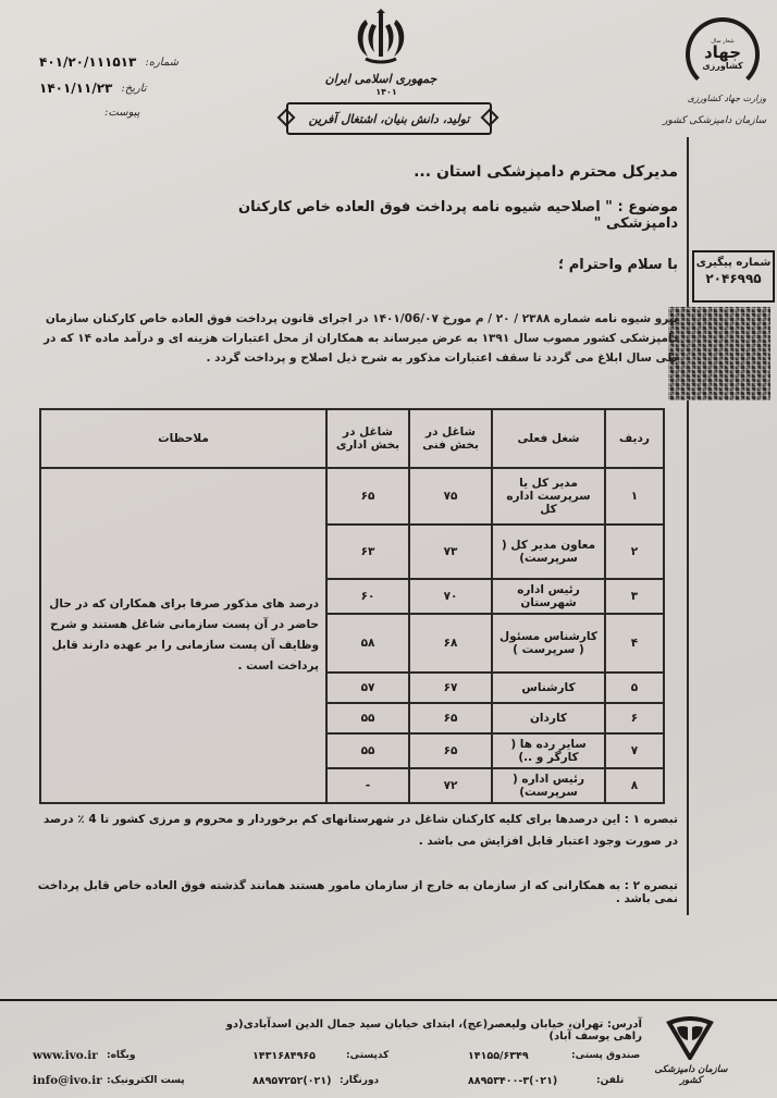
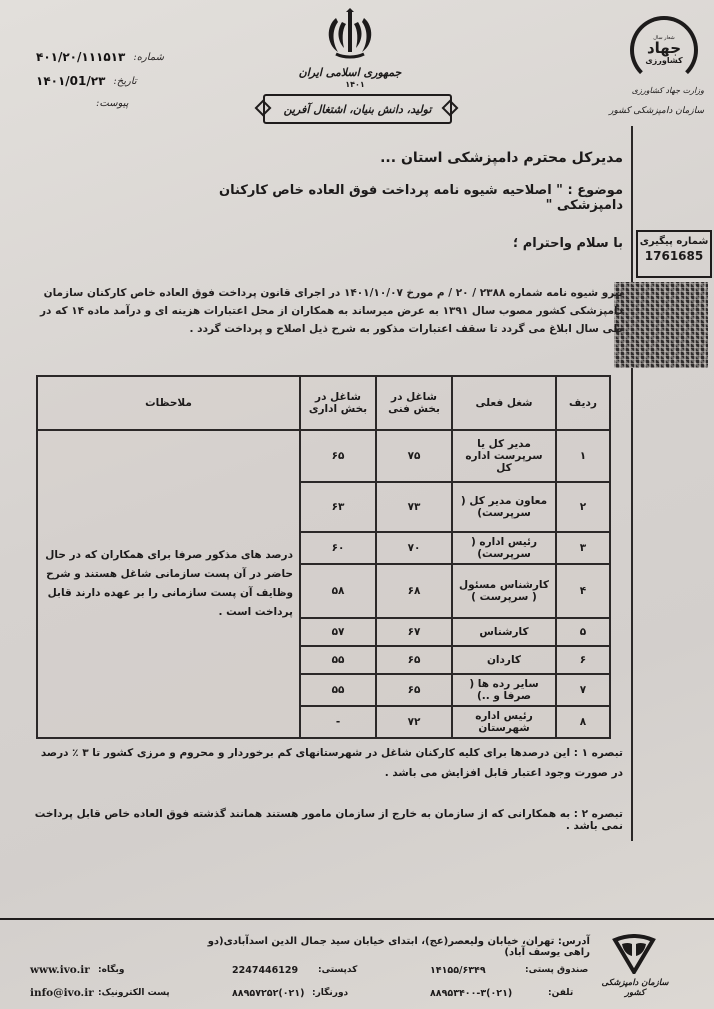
  شماره:
  ۴۰۱/۲۰/۱۱۱۵۱۳
  تاریخ:
- ۱۴۰۱/۱۱/۲۳
+ ۱۴۰۱/01/۲۳
  پیوست:
  جمهوری اسلامی ایران
  ۱۴۰۱
  تولید، دانش بنیان، اشتغال آفرین
  جهاد
  کشاورزی
  وزارت جهاد کشاورزی
  سازمان دامپزشکی کشور
  شماره پیگیری
- ۲۰۴۶۹۹۵
+ 1761685
  مدیرکل محترم دامپزشکی استان ...
  موضوع : " اصلاحیه شیوه نامه پرداخت فوق العاده خاص کارکنان دامپزشکی "
  با سلام واحترام ؛
- پیرو شیوه نامه شماره ۲۳۸۸ / ۲۰ / م مورخ ۱۴۰۱/06/۰۷ در اجرای قانون پرداخت فوق العاده خاص کارکنان سازمان دامپزشکی کشور مصوب سال ۱۳۹۱ به عرض میرساند به همکاران از محل اعتبارات هزینه ای و درآمد ماده ۱۴ که در طی سال ابلاغ می گردد تا سقف اعتبارات مذکور به شرح ذیل اصلاح و پرداخت گردد .
+ پیرو شیوه نامه شماره ۲۳۸۸ / ۲۰ / م مورخ ۱۴۰۱/۱۰/۰۷ در اجرای قانون پرداخت فوق العاده خاص کارکنان سازمان دامپزشکی کشور مصوب سال ۱۳۹۱ به عرض میرساند به همکاران از محل اعتبارات هزینه ای و درآمد ماده ۱۴ که در طی سال ابلاغ می گردد تا سقف اعتبارات مذکور به شرح ذیل اصلاح و پرداخت گردد .
  ردیف	شغل فعلی	شاغل در بخش فنی	شاغل در بخش اداری	ملاحظات
  ۱	مدیر کل یا سرپرست اداره کل	۷۵	۶۵	درصد های مذکور صرفا برای همکاران که در حال حاضر در آن پست سازمانی شاغل هستند و شرح وظایف آن پست سازمانی را بر عهده دارند قابل پرداخت است .
  ۲	معاون مدیر کل ( سرپرست)	۷۳	۶۳
- ۳	رئیس اداره شهرستان	۷۰	۶۰
+ ۳	رئیس اداره ( سرپرست)	۷۰	۶۰
  ۴	کارشناس مسئول ( سرپرست )	۶۸	۵۸
  ۵	کارشناس	۶۷	۵۷
  ۶	کاردان	۶۵	۵۵
- ۷	سایر رده ها ( کارگر و ..)	۶۵	۵۵
+ ۷	سایر رده ها ( صرفا و ..)	۶۵	۵۵
- ۸	رئیس اداره ( سرپرست)	۷۲	-
+ ۸	رئیس اداره شهرستان	۷۲	-
- تبصره ۱ : این درصدها برای کلیه کارکنان شاغل در شهرستانهای کم برخوردار و محروم و مرزی کشور تا 4 ٪ درصد در صورت وجود اعتبار قابل افزایش می باشد .
+ تبصره ۱ : این درصدها برای کلیه کارکنان شاغل در شهرستانهای کم برخوردار و محروم و مرزی کشور تا ۳ ٪ درصد در صورت وجود اعتبار قابل افزایش می باشد .
  تبصره ۲ : به همکارانی که از سازمان به خارج از سازمان مامور هستند همانند گذشته فوق العاده خاص قابل پرداخت نمی باشد .
  سازمان دامپزشکی کشور
  آدرس: تهران، خیابان ولیعصر(عج)، ابتدای خیابان سید جمال الدین اسدآبادی(دو راهی یوسف آباد)
  صندوق پستی:
  ۱۴۱۵۵/۶۳۴۹
  کدپستی:
- ۱۴۳۱۶۸۴۹۶۵
+ 2247446129
  وبگاه:
  www.ivo.ir
  تلفن:
  (۰۲۱)۸۸۹۵۳۴۰۰-۳
  دورنگار:
  (۰۲۱)۸۸۹۵۷۲۵۲
  پست الکترونیک:
  info@ivo.ir
